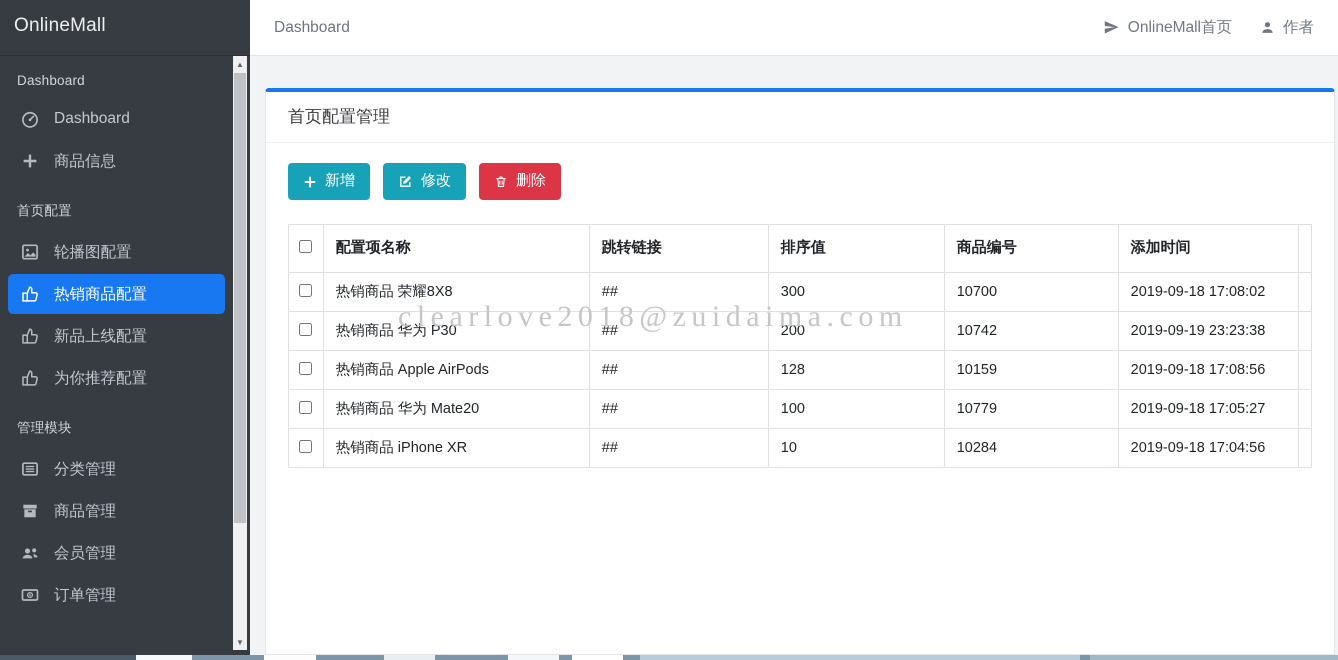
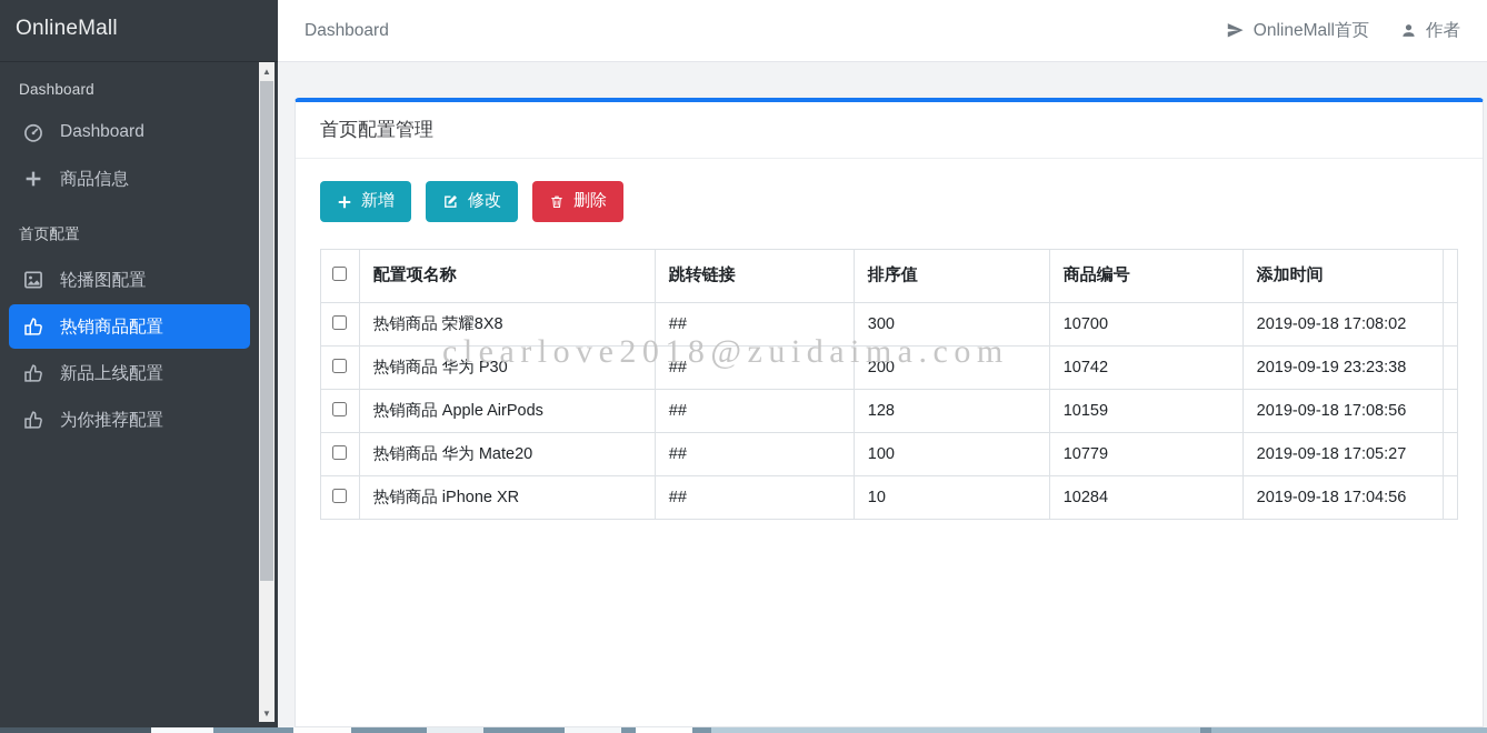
  OnlineMall
  Dashboard
  Dashboard
  商品信息
  首页配置
  轮播图配置
  热销商品配置
  新品上线配置
  为你推荐配置
- 管理模块
- 分类管理
- 商品管理
- 会员管理
- 订单管理
  ▲
  ▼
  Dashboard
  OnlineMall首页
  作者
  首页配置管理
  新增
  修改
  删除
  	配置项名称	跳转链接	排序值	商品编号	添加时间
  	热销商品 荣耀8X8	##	300	10700	2019-09-18 17:08:02
  	热销商品 华为 P30	##	200	10742	2019-09-19 23:23:38
  	热销商品 Apple AirPods	##	128	10159	2019-09-18 17:08:56
  	热销商品 华为 Mate20	##	100	10779	2019-09-18 17:05:27
  	热销商品 iPhone XR	##	10	10284	2019-09-18 17:04:56
  clearlove2018@zuidaima.com
